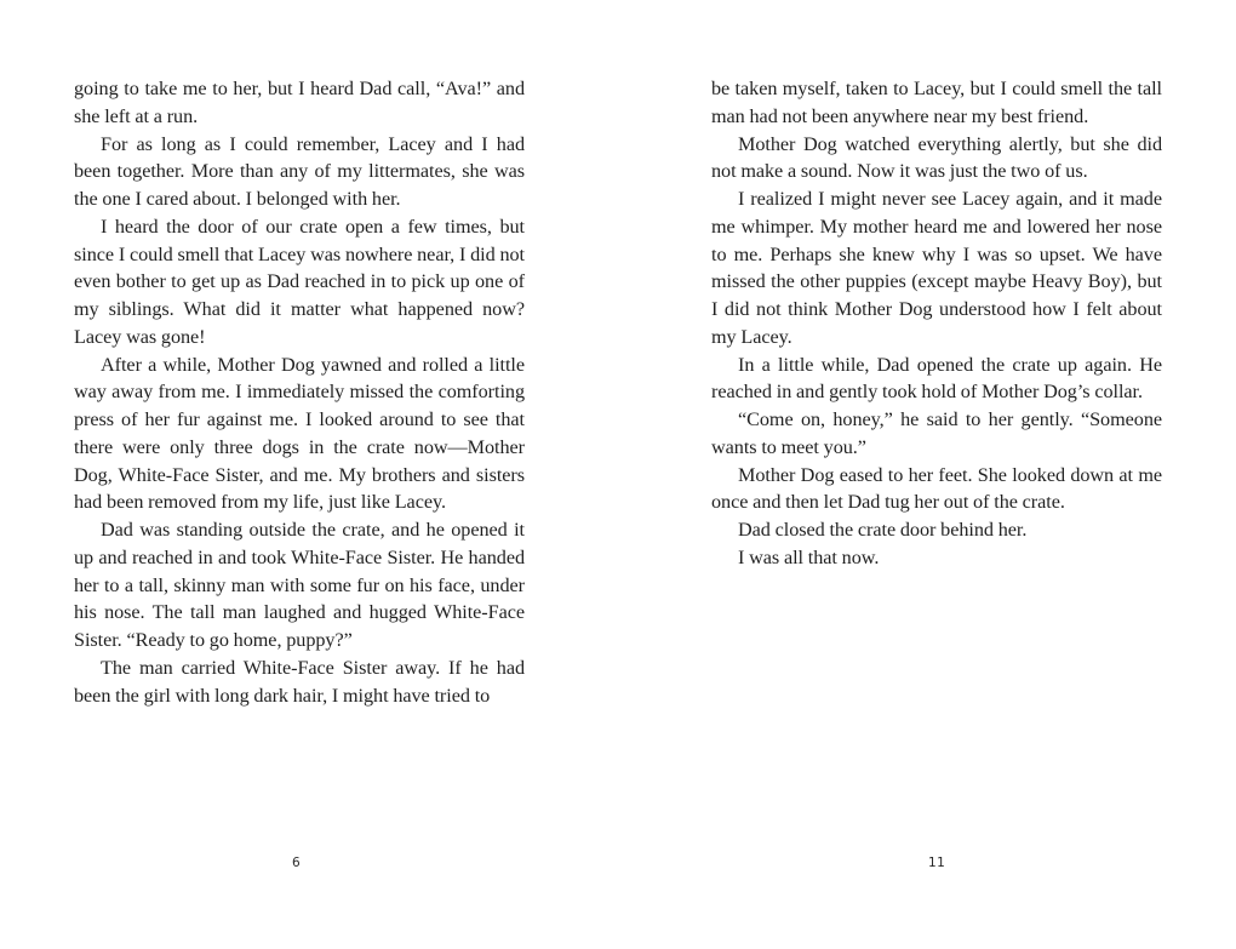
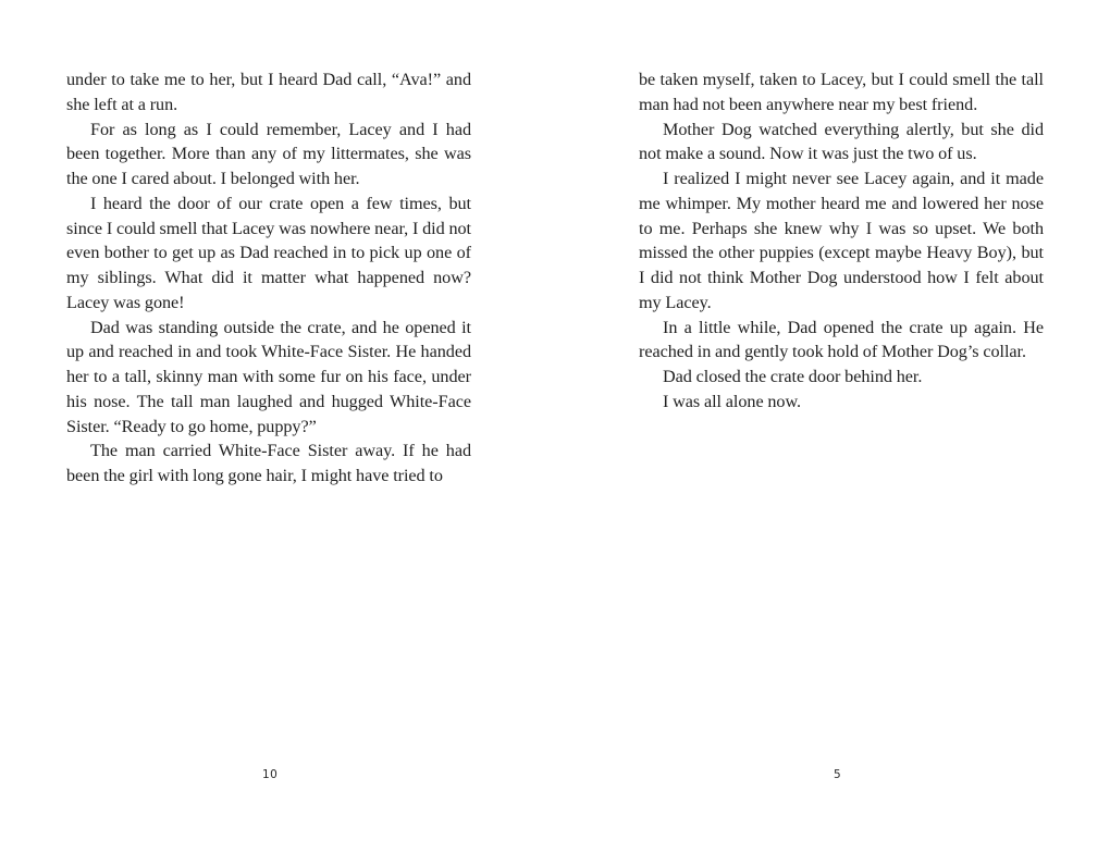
- going to take me to her, but I heard Dad call, “Ava!” and she left at a run.
+ under to take me to her, but I heard Dad call, “Ava!” and she left at a run.
  For as long as I could remember, Lacey and I had been together. More than any of my littermates, she was the one I cared about. I belonged with her.
  I heard the door of our crate open a few times, but since I could smell that Lacey was nowhere near, I did not even bother to get up as Dad reached in to pick up one of my siblings. What did it matter what happened now? Lacey was gone!
- After a while, Mother Dog yawned and rolled a little way away from me. I immediately missed the comforting press of her fur against me. I looked around to see that there were only three dogs in the crate now—Mother Dog, White-Face Sister, and me. My brothers and sisters had been removed from my life, just like Lacey.
  Dad was standing outside the crate, and he opened it up and reached in and took White-Face Sister. He handed her to a tall, skinny man with some fur on his face, under his nose. The tall man laughed and hugged White-Face Sister. “Ready to go home, puppy?”
- The man carried White-Face Sister away. If he had been the girl with long dark hair, I might have tried to
+ The man carried White-Face Sister away. If he had been the girl with long gone hair, I might have tried to
  be taken myself, taken to Lacey, but I could smell the tall man had not been anywhere near my best friend.
  Mother Dog watched everything alertly, but she did not make a sound. Now it was just the two of us.
- I realized I might never see Lacey again, and it made me whimper. My mother heard me and lowered her nose to me. Perhaps she knew why I was so upset. We have missed the other puppies (except maybe Heavy Boy), but I did not think Mother Dog understood how I felt about my Lacey.
+ I realized I might never see Lacey again, and it made me whimper. My mother heard me and lowered her nose to me. Perhaps she knew why I was so upset. We both missed the other puppies (except maybe Heavy Boy), but I did not think Mother Dog understood how I felt about my Lacey.
  In a little while, Dad opened the crate up again. He reached in and gently took hold of Mother Dog’s collar.
- “Come on, honey,” he said to her gently. “Someone wants to meet you.”
- Mother Dog eased to her feet. She looked down at me once and then let Dad tug her out of the crate.
  Dad closed the crate door behind her.
- I was all that now.
+ I was all alone now.
- 6
+ 10
- 11
+ 5
